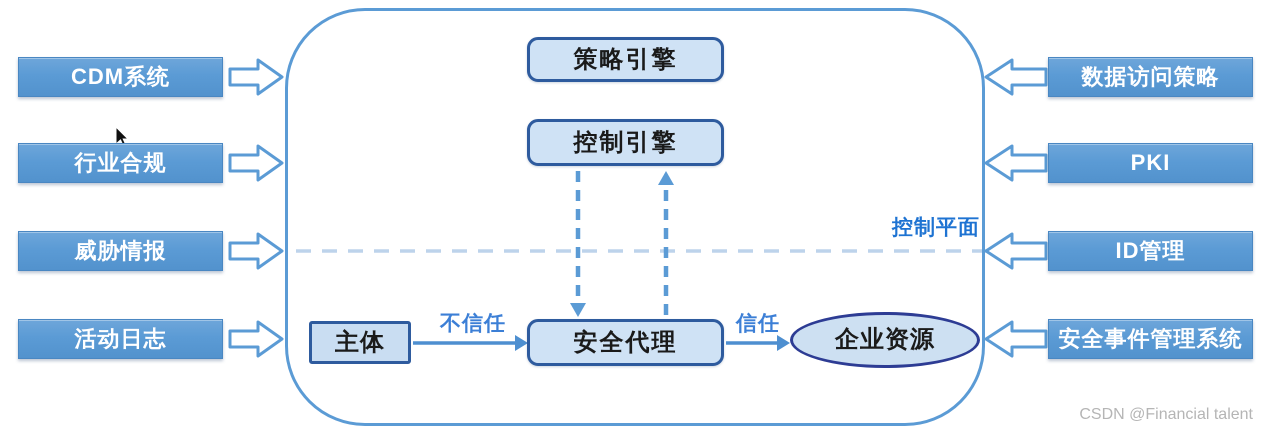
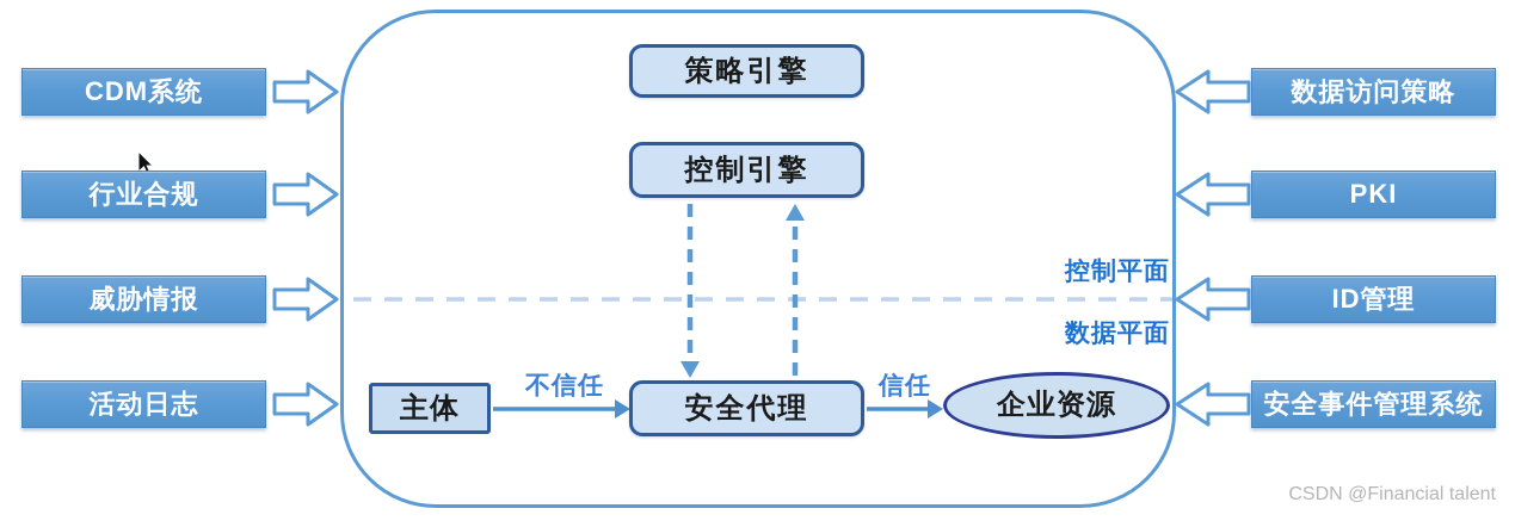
  CDM系统
  行业合规
  威胁情报
  活动日志
  数据访问策略
  PKI
  ID管理
  安全事件管理系统
  策略引擎
  控制引擎
  主体
  安全代理
  企业资源
  控制平面
+ 数据平面
  不信任
  信任
  CSDN @Financial talent
